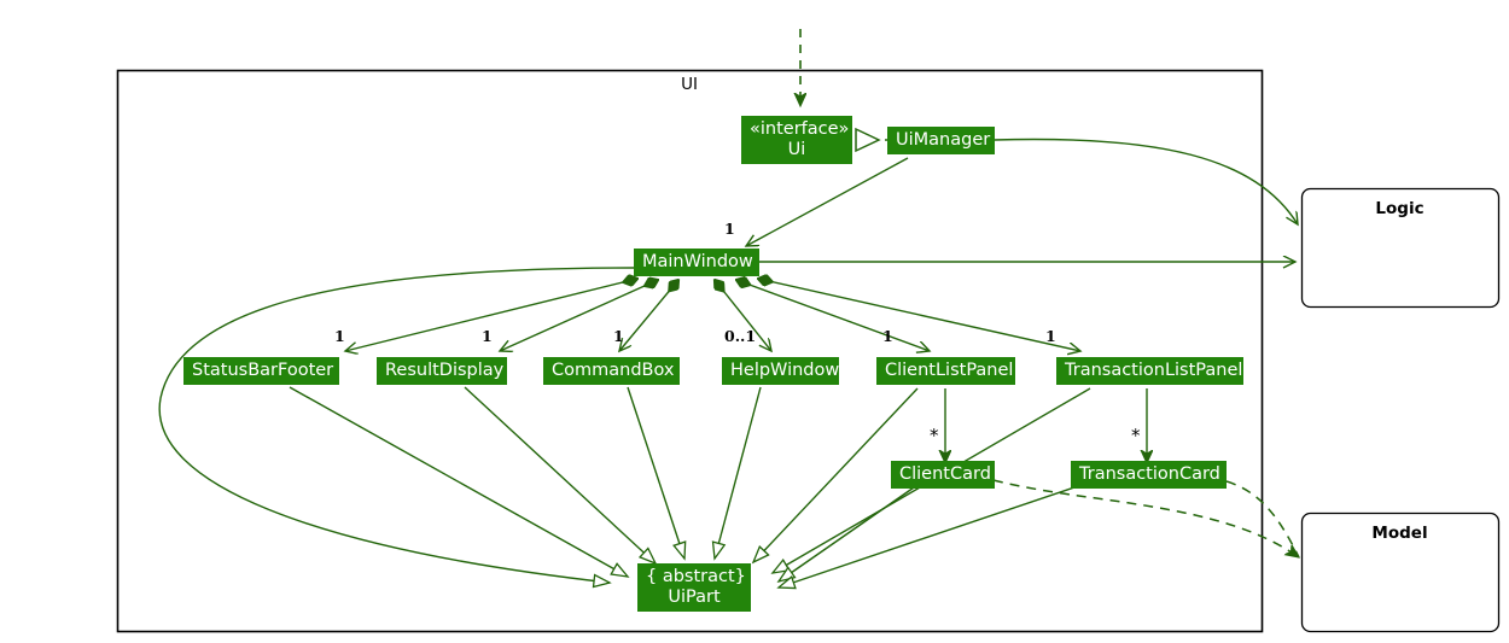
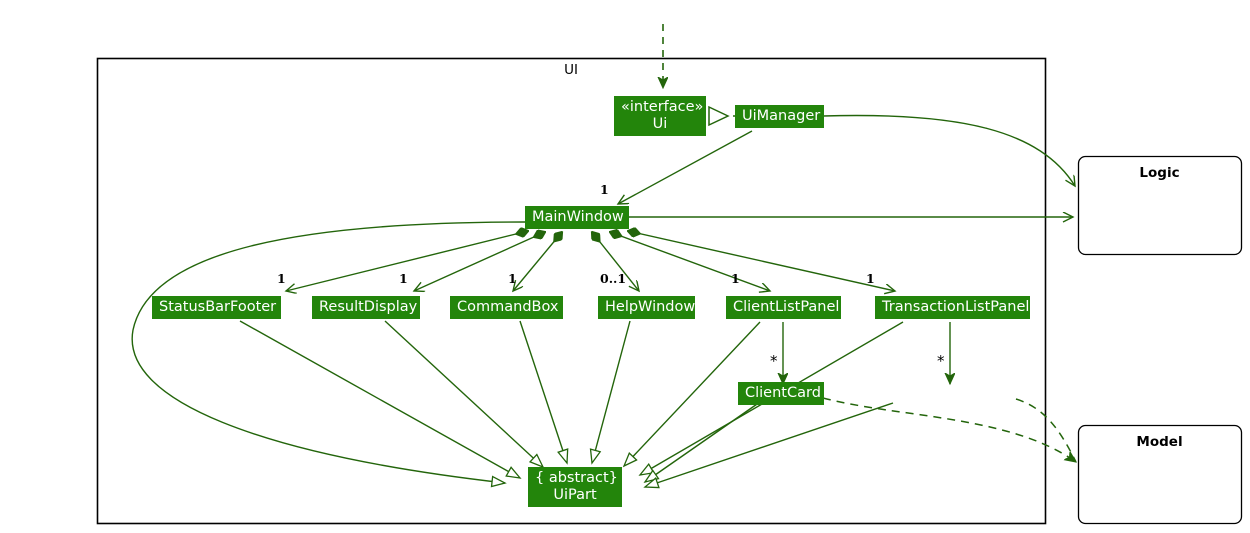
  UI
  Logic
  Model
  «interface»
  Ui
  UiManager
  MainWindow
  StatusBarFooter
  ResultDisplay
  CommandBox
  HelpWindow
  ClientListPanel
  TransactionListPanel
  ClientCard
- TransactionCard
  { abstract}
  UiPart
  1
  1
  1
  1
  0..1
  1
  1
  *
  *
